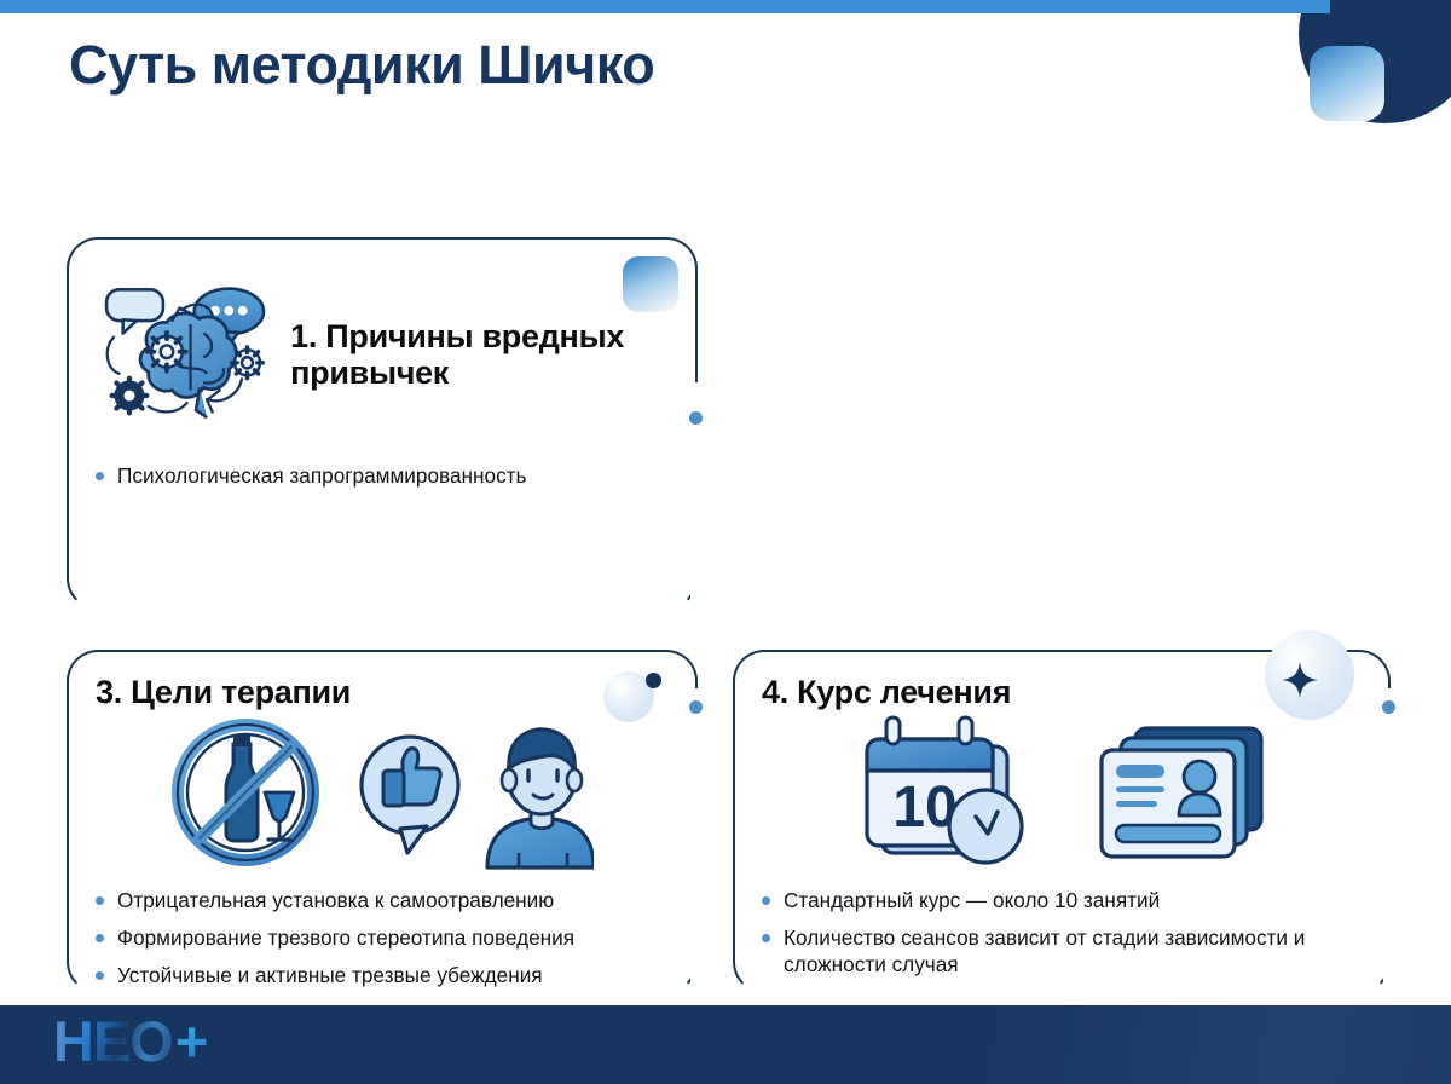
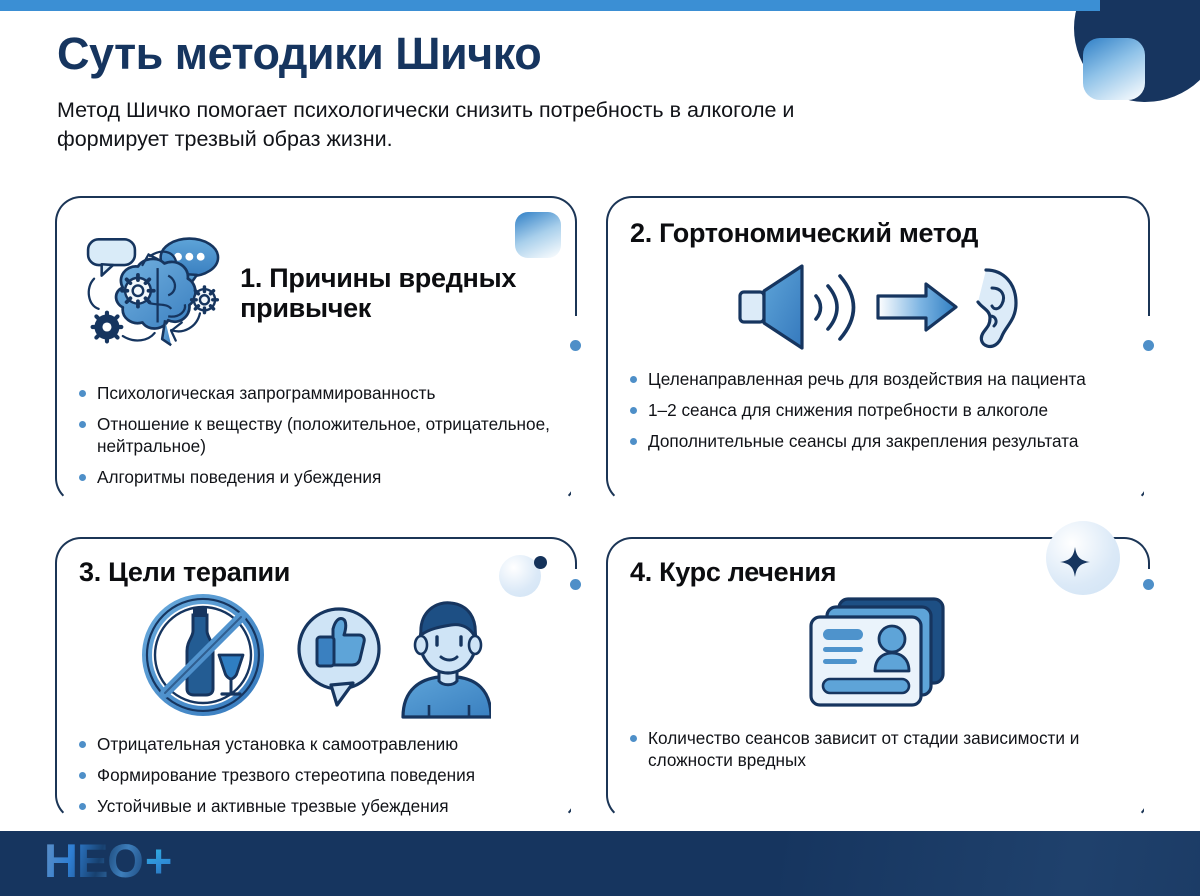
  Суть методики Шичко
+ Метод Шичко помогает психологически снизить потребность в алкоголе и формирует трезвый образ жизни.
  1. Причины вредных привычек
  Психологическая запрограммированность
+ Отношение к веществу (положительное, отрицательное, нейтральное)
+ Алгоритмы поведения и убеждения
+ 2. Гортономический метод
+ Целенаправленная речь для воздействия на пациента
+ 1–2 сеанса для снижения потребности в алкоголе
+ Дополнительные сеансы для закрепления результата
  3. Цели терапии
  Отрицательная установка к самоотравлению
  Формирование трезвого стереотипа поведения
  Устойчивые и активные трезвые убеждения
  4. Курс лечения
- 10
- Стандартный курс — около 10 занятий
- Количество сеансов зависит от стадии зависимости и сложности случая
+ Количество сеансов зависит от стадии зависимости и сложности вредных
  НЕО
  +
